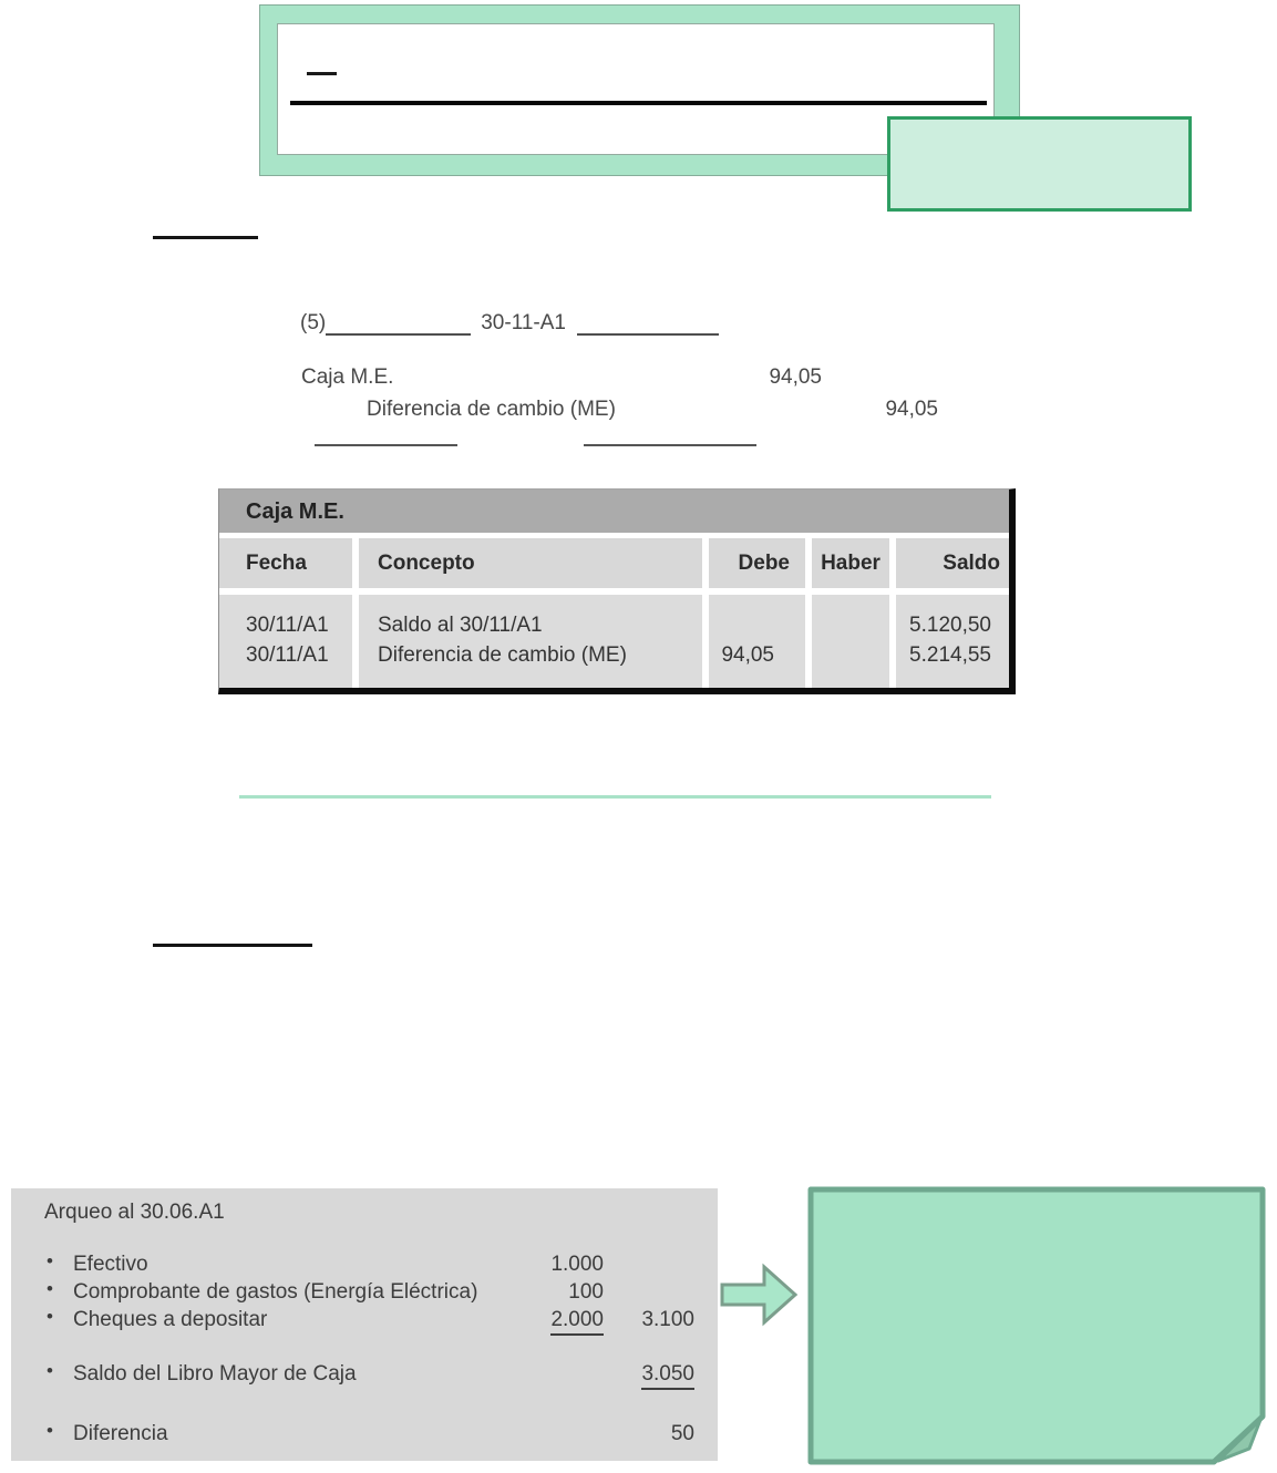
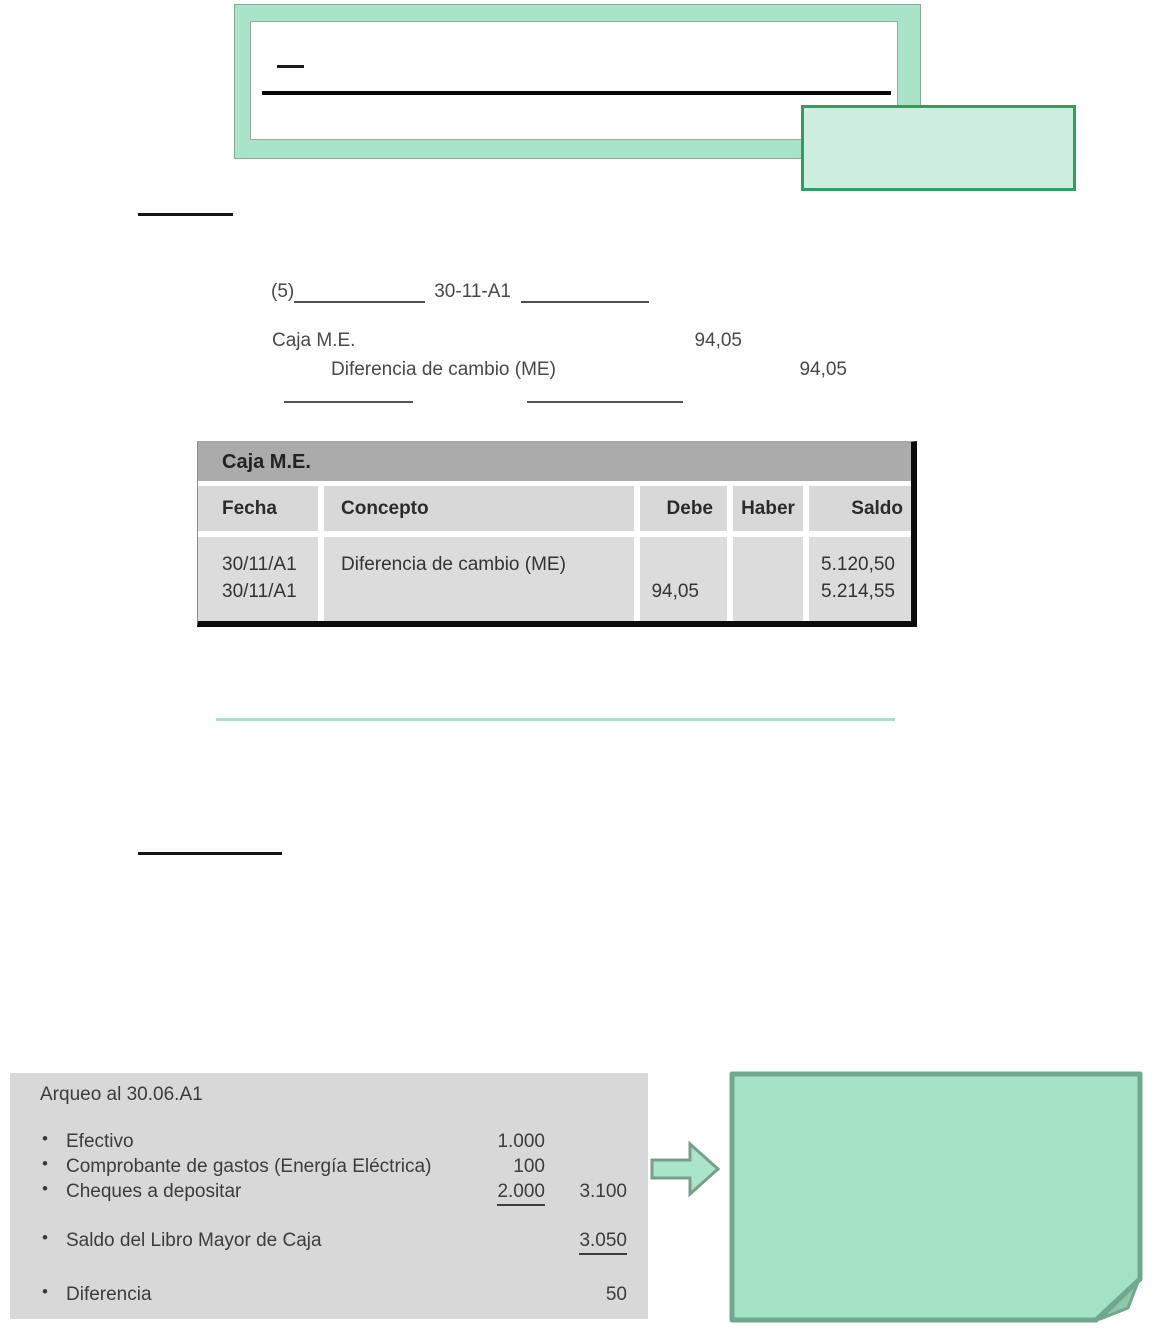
  (5)
  30-11-A1
  Caja M.E.
  94,05
  Diferencia de cambio (ME)
  94,05
  Caja M.E.
  Fecha
  Concepto
  Debe
  Haber
  Saldo
  30/11/A1
  30/11/A1
- Saldo al 30/11/A1
  Diferencia de cambio (ME)
  94,05
  5.120,50
  5.214,55
  Arqueo al 30.06.A1
  •
  Efectivo
  1.000
  •
  Comprobante de gastos (Energía Eléctrica)
  100
  •
  Cheques a depositar
  2.000
  3.100
  •
  Saldo del Libro Mayor de Caja
  3.050
  •
  Diferencia
  50
